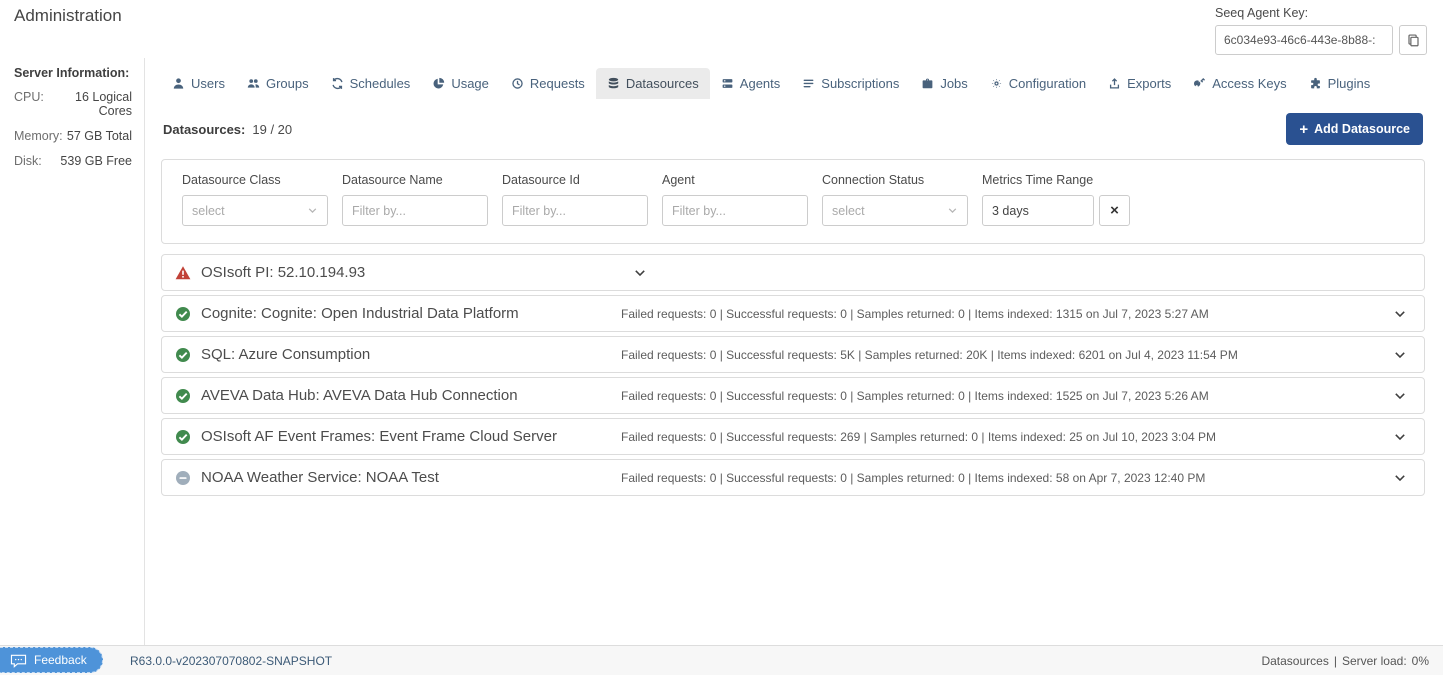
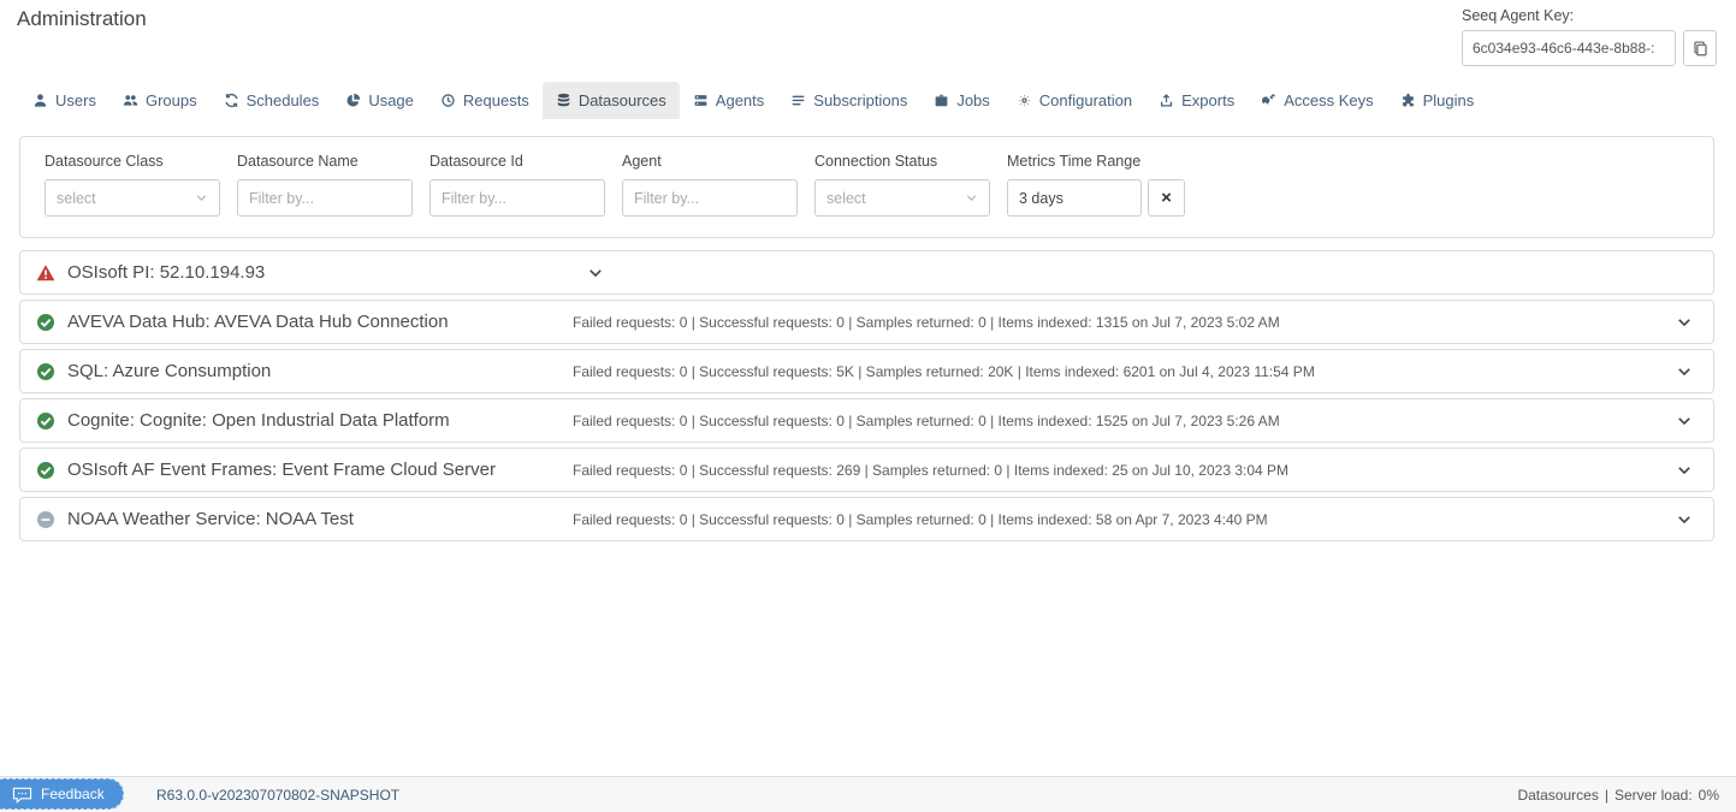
  Administration
  Seeq Agent Key:
  6c034e93-46c6-443e-8b88-:
- Server Information:
- CPU:
- 16 Logical Cores
- Memory:
- 57 GB Total
- Disk:
- 539 GB Free
  Users
  Groups
  Schedules
  Usage
  Requests
  Datasources
  Agents
  Subscriptions
  Jobs
  Configuration
  Exports
  Access Keys
  Plugins
- Datasources:
- 19 / 20
- +
- Add Datasource
  Datasource Class
  select
  Datasource Name
  Filter by...
  Datasource Id
  Filter by...
  Agent
  Filter by...
  Connection Status
  select
  Metrics Time Range
  3 days
  ×
  OSIsoft PI: 52.10.194.93
- Cognite: Cognite: Open Industrial Data Platform
+ AVEVA Data Hub: AVEVA Data Hub Connection
- Failed requests: 0 | Successful requests: 0 | Samples returned: 0 | Items indexed: 1315 on Jul 7, 2023 5:27 AM
+ Failed requests: 0 | Successful requests: 0 | Samples returned: 0 | Items indexed: 1315 on Jul 7, 2023 5:02 AM
  SQL: Azure Consumption
  Failed requests: 0 | Successful requests: 5K | Samples returned: 20K | Items indexed: 6201 on Jul 4, 2023 11:54 PM
- AVEVA Data Hub: AVEVA Data Hub Connection
+ Cognite: Cognite: Open Industrial Data Platform
  Failed requests: 0 | Successful requests: 0 | Samples returned: 0 | Items indexed: 1525 on Jul 7, 2023 5:26 AM
  OSIsoft AF Event Frames: Event Frame Cloud Server
  Failed requests: 0 | Successful requests: 269 | Samples returned: 0 | Items indexed: 25 on Jul 10, 2023 3:04 PM
  NOAA Weather Service: NOAA Test
- Failed requests: 0 | Successful requests: 0 | Samples returned: 0 | Items indexed: 58 on Apr 7, 2023 12:40 PM
+ Failed requests: 0 | Successful requests: 0 | Samples returned: 0 | Items indexed: 58 on Apr 7, 2023 4:40 PM
  Feedback
  R63.0.0-v202307070802-SNAPSHOT
  Datasources
  |
  Server load:
  0%
